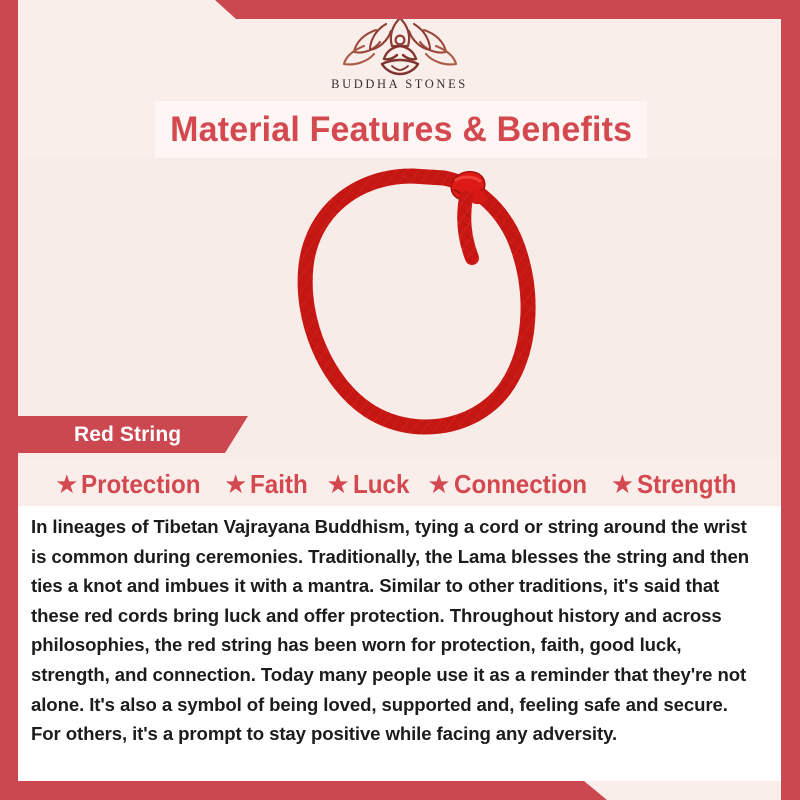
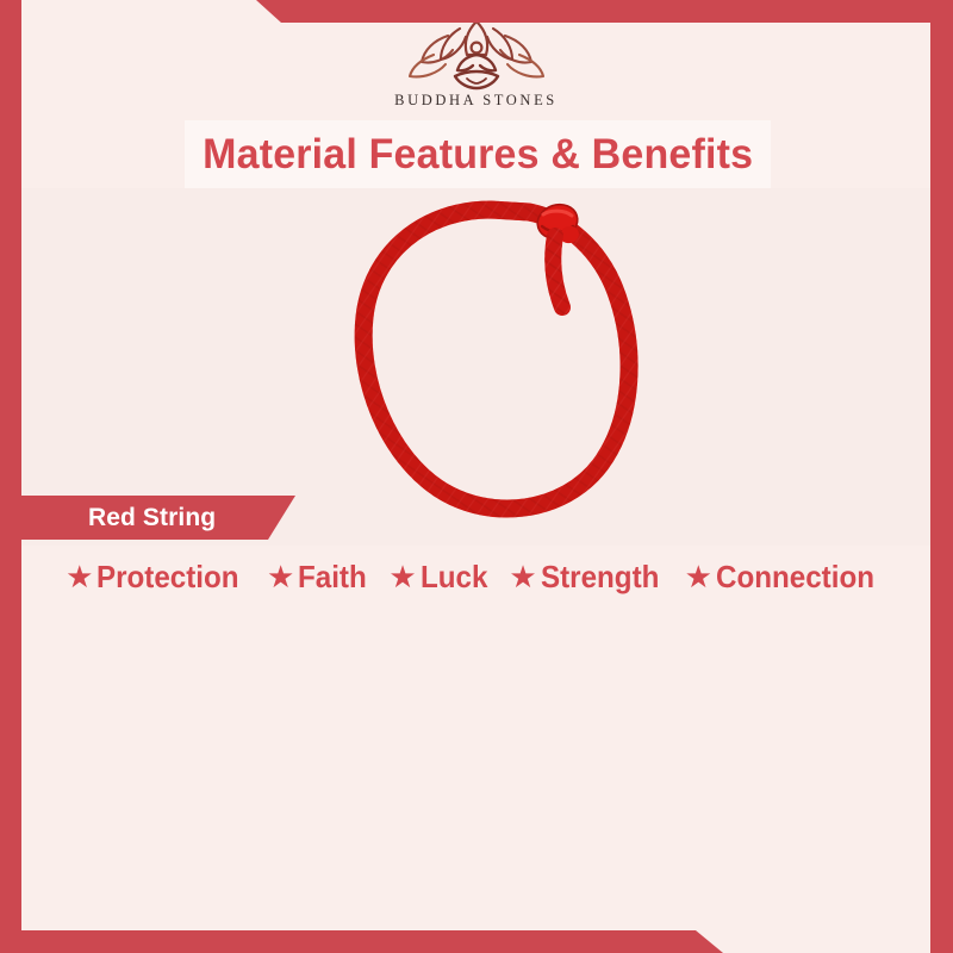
  BUDDHA STONES
  Material Features & Benefits
  Red String
  ★
  Protection
  ★
  Faith
  ★
  Luck
  ★
- Connection
+ Strength
  ★
- Strength
+ Connection
- In lineages of Tibetan Vajrayana Buddhism, tying a cord or string around the wrist is common during ceremonies. Traditionally, the Lama blesses the string and then ties a knot and imbues it with a mantra. Similar to other traditions, it's said that these red cords bring luck and offer protection. Throughout history and across philosophies, the red string has been worn for protection, faith, good luck, strength, and connection. Today many people use it as a reminder that they're not alone. It's also a symbol of being loved, supported and, feeling safe and secure. For others, it's a prompt to stay positive while facing any adversity.
